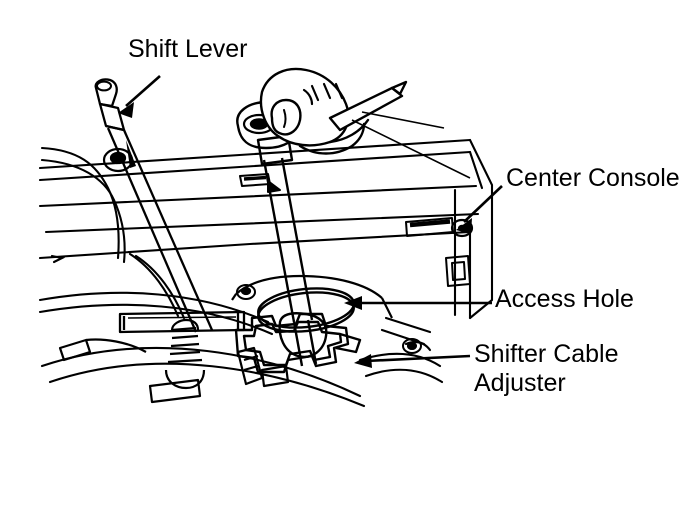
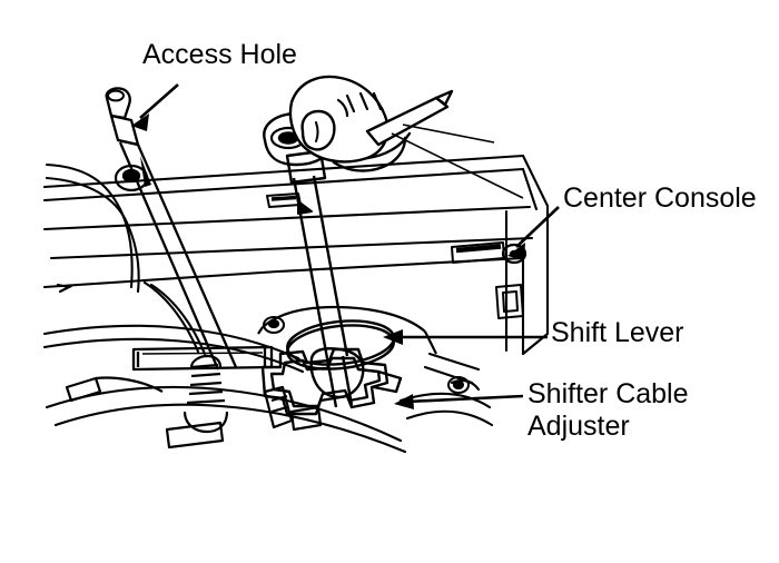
- Shift Lever
+ Access Hole
  Center Console
- Access Hole
+ Shift Lever
  Shifter Cable
  Adjuster
